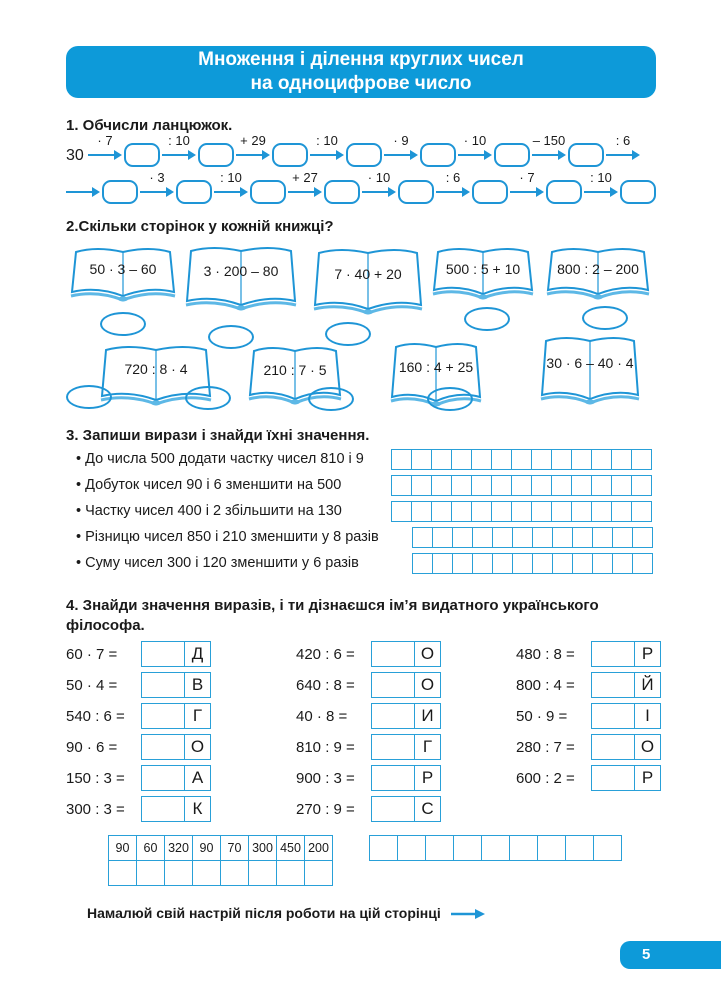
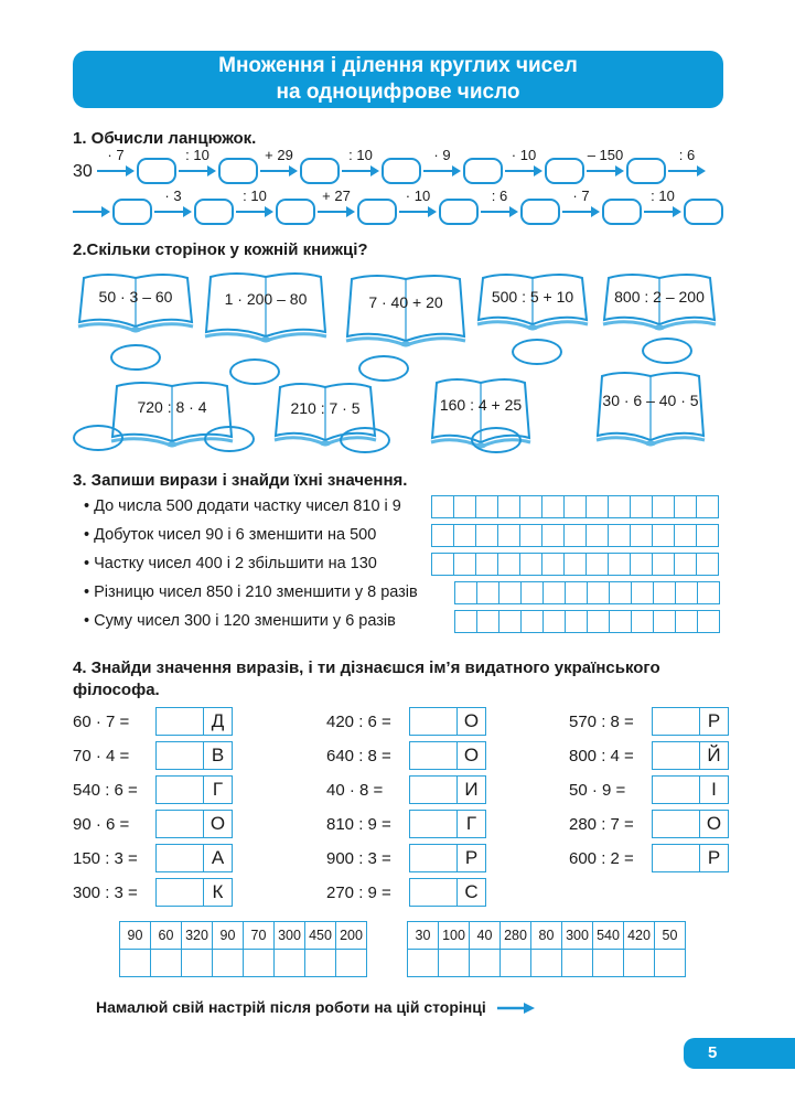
  Множення і ділення круглих чисел
  на одноцифрове число
  1. Обчисли ланцюжок.
  30
  · 7
  : 10
  + 29
  : 10
  · 9
  · 10
  – 150
  : 6
  · 3
  : 10
  + 27
  · 10
  : 6
  · 7
  : 10
  2.Скільки сторінок у кожній книжці?
  50 · 3 – 60
- 3 · 200 – 80
+ 1 · 200 – 80
  7 · 40 + 20
  500 : 5 + 10
  800 : 2 – 200
  720 : 8 · 4
  210 : 7 · 5
  160 : 4 + 25
- 30 · 6 – 40 · 4
+ 30 · 6 – 40 · 5
  3. Запиши вирази і знайди їхні значення.
  • До числа 500 додати частку чисел 810 і 9
  • Добуток чисел 90 і 6 зменшити на 500
  • Частку чисел 400 і 2 збільшити на 130
  • Різницю чисел 850 і 210 зменшити у 8 разів
  • Суму чисел 300 і 120 зменшити у 6 разів
  4. Знайди значення виразів, і ти дізнаєшся ім’я видатного українського
  філософа.
  60 · 7 =
  Д
- 50 · 4 =
+ 70 · 4 =
  В
  540 : 6 =
  Г
  90 · 6 =
  О
  150 : 3 =
  А
  300 : 3 =
  К
  420 : 6 =
  О
  640 : 8 =
  О
  40 · 8 =
  И
  810 : 9 =
  Г
  900 : 3 =
  Р
  270 : 9 =
  С
- 480 : 8 =
+ 570 : 8 =
  Р
  800 : 4 =
  Й
  50 · 9 =
  І
  280 : 7 =
  О
  600 : 2 =
  Р
  90	60	320	90	70	300	450	200
+ 30	100	40	280	80	300	540	420	50
  Намалюй свій настрій після роботи на цій сторінці
  5
